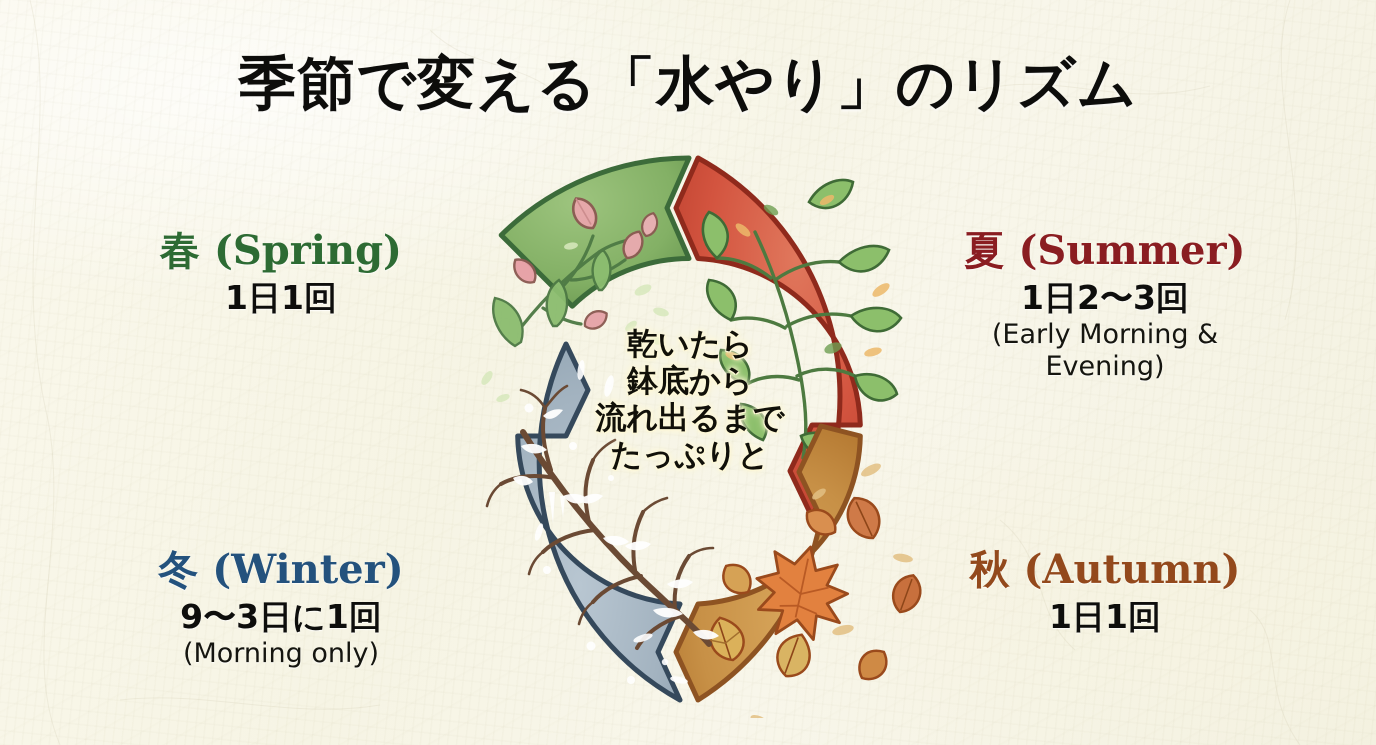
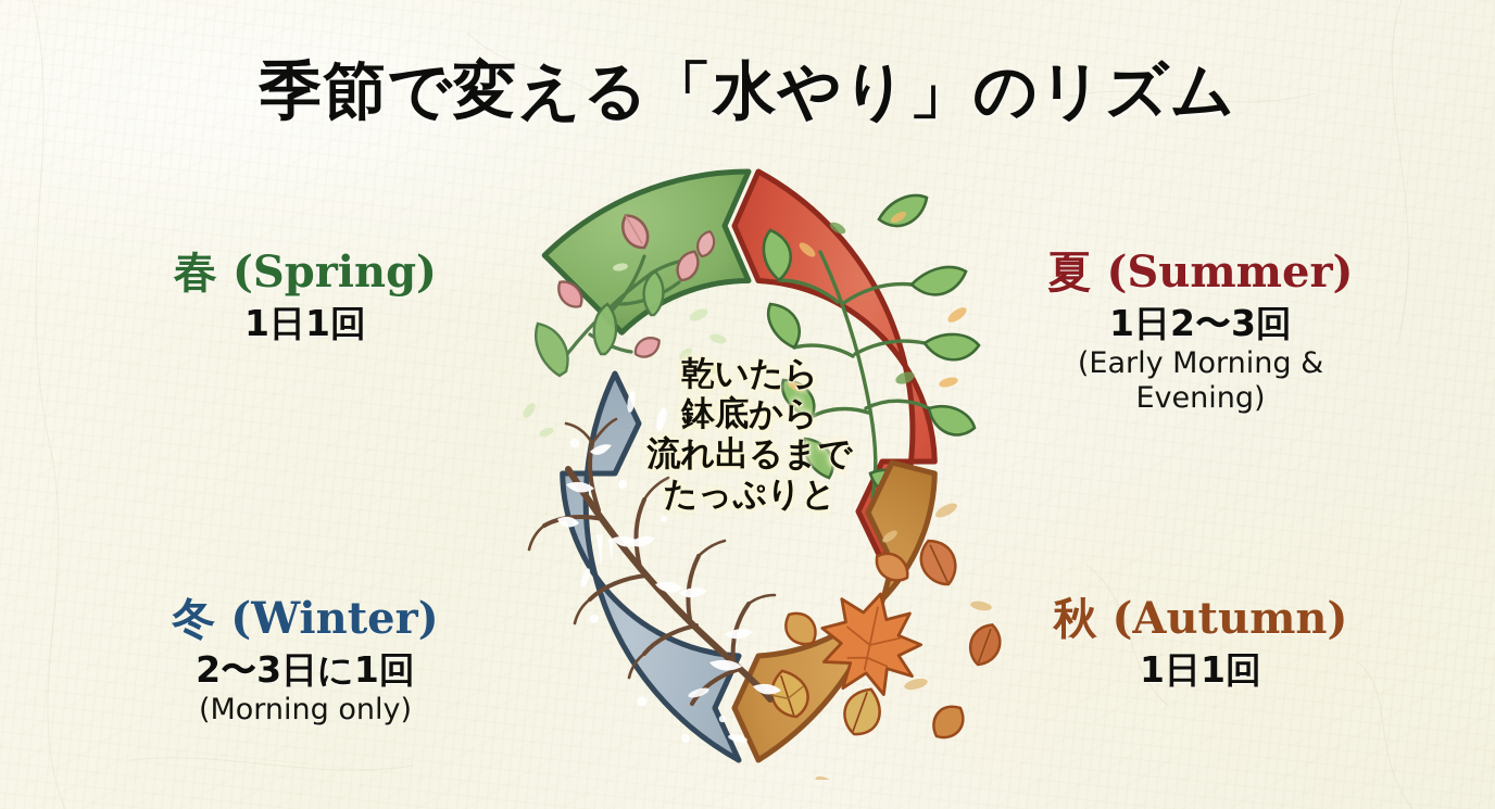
  季節で変える「水やり」のリズム
  乾いたら
  鉢底から
  流れ出るまで
  たっぷりと
  春 (Spring)
  1日1回
  夏 (Summer)
  1日2〜3回
  (Early Morning & Evening)
  秋 (Autumn)
  1日1回
  冬 (Winter)
- 9〜3日に1回
+ 2〜3日に1回
  (Morning only)
